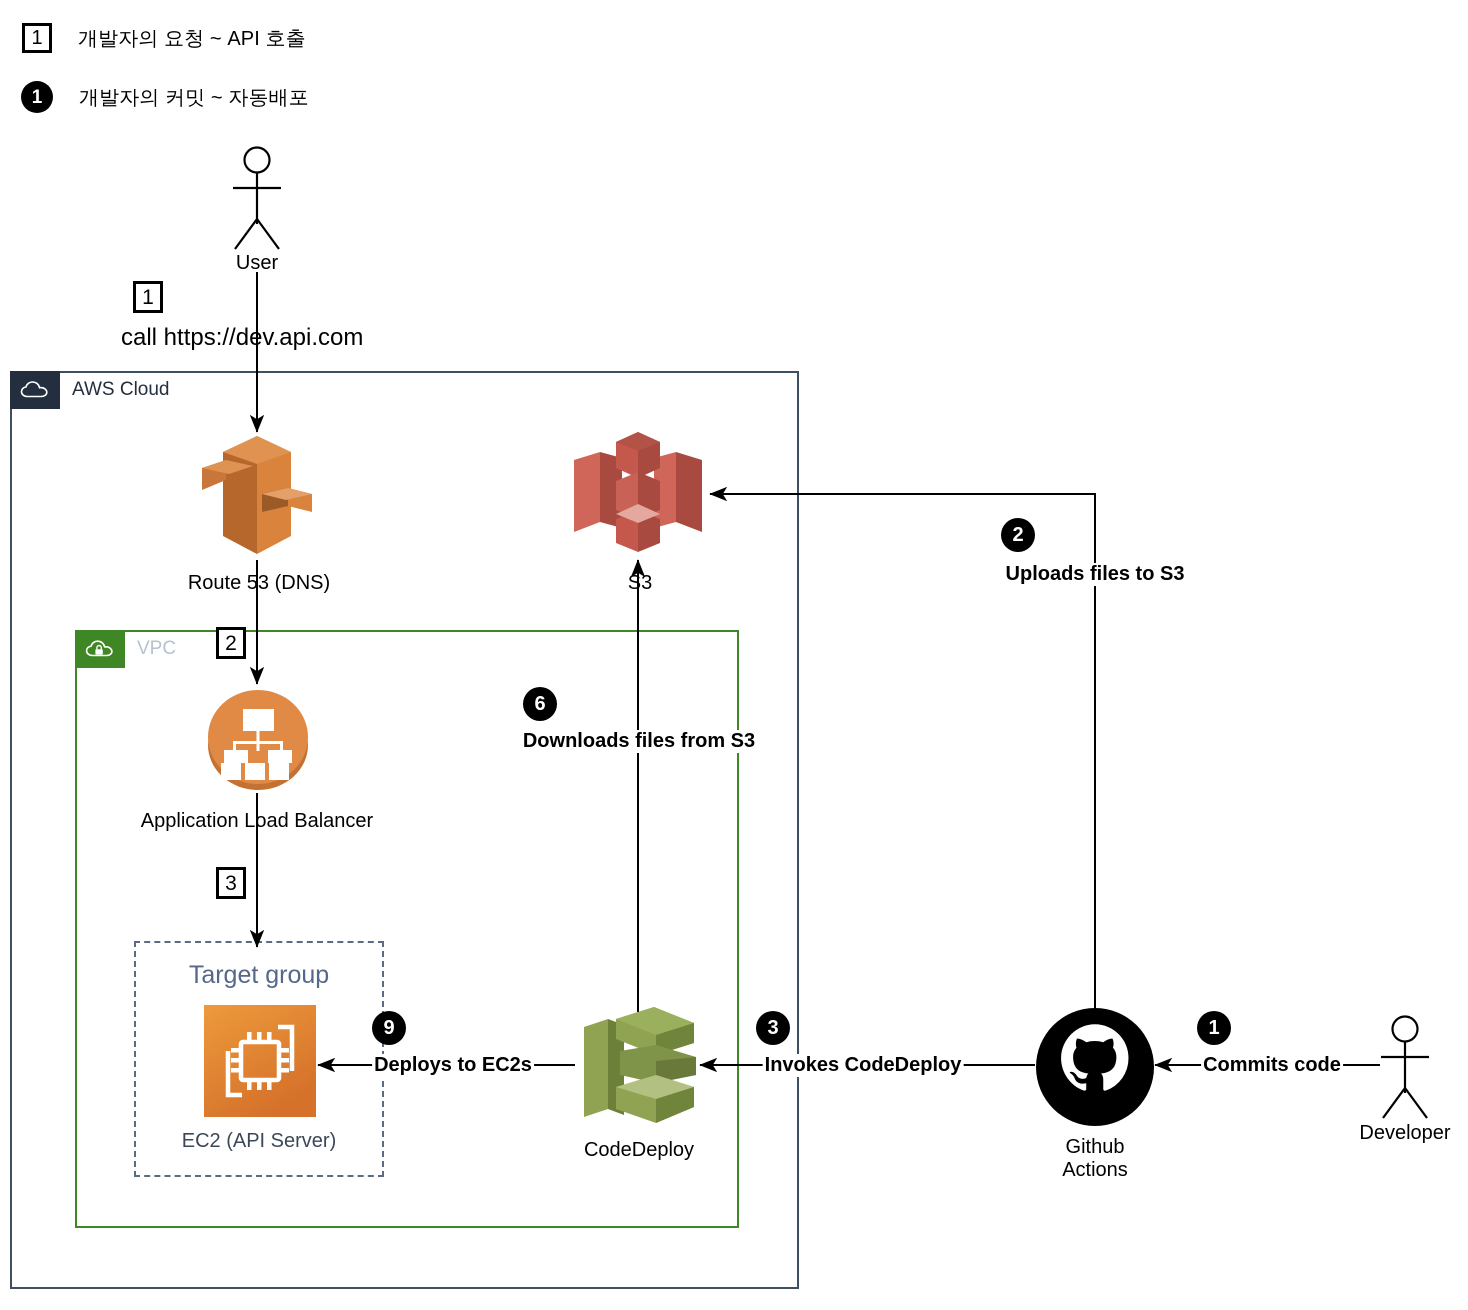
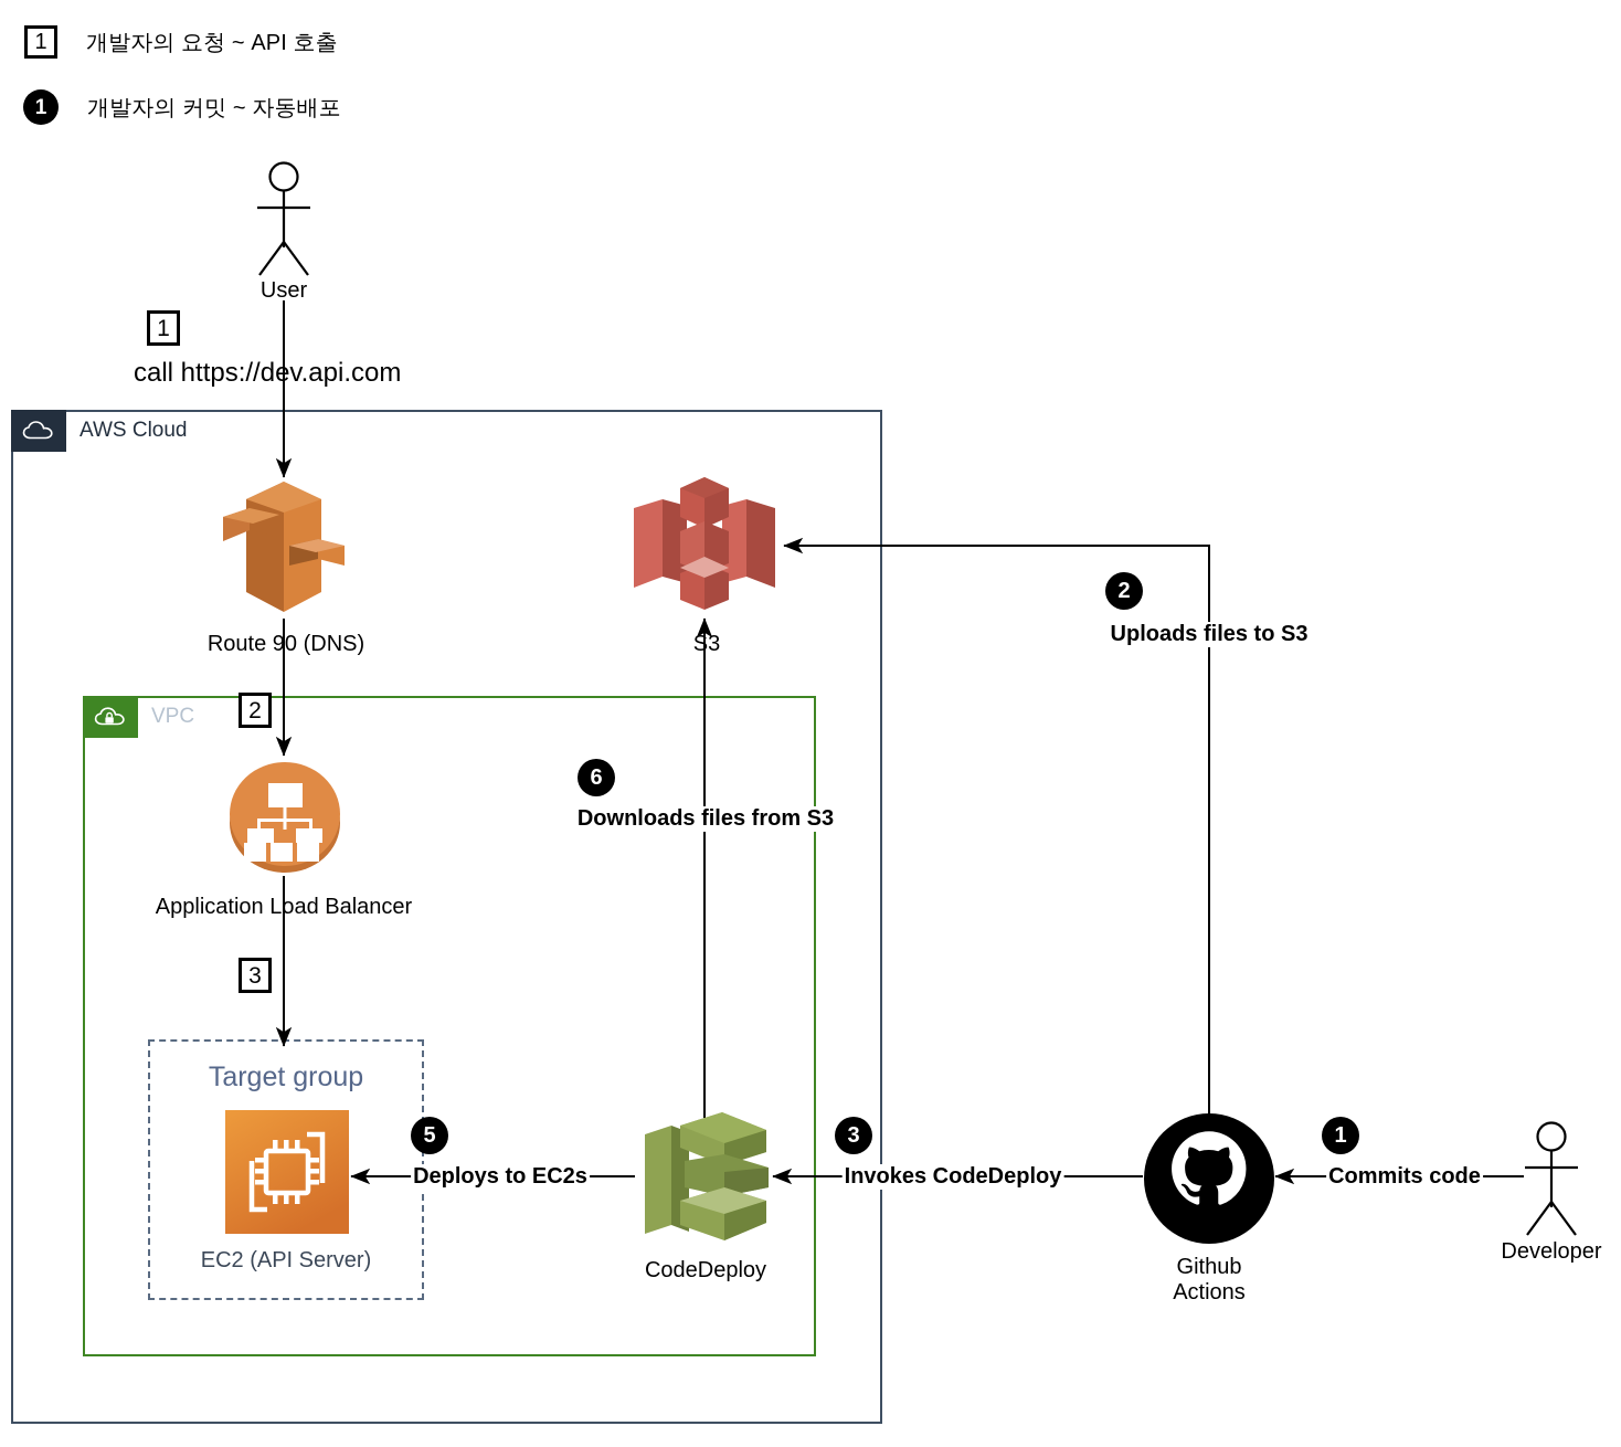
  1
  개발자의 요청 ~ API 호출
  1
  개발자의 커밋 ~ 자동배포
  AWS Cloud
  VPC
  Target group
  User
- Route 53 (DNS)
+ Route 90 (DNS)
  S3
  Application Load Balancer
  EC2 (API Server)
  CodeDeploy
  Github
  Actions
  Developer
  1
  call https://dev.api.com
  2
  3
  2
  Uploads files to S3
  6
  Downloads files from S3
- 9
+ 5
  Deploys to EC2s
  3
  Invokes CodeDeploy
  1
  Commits code
